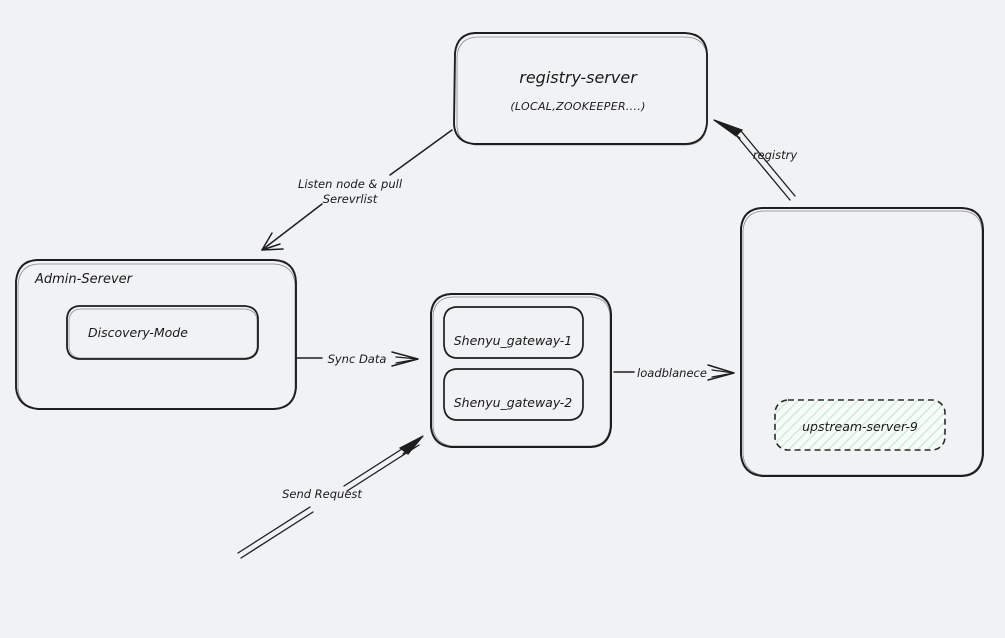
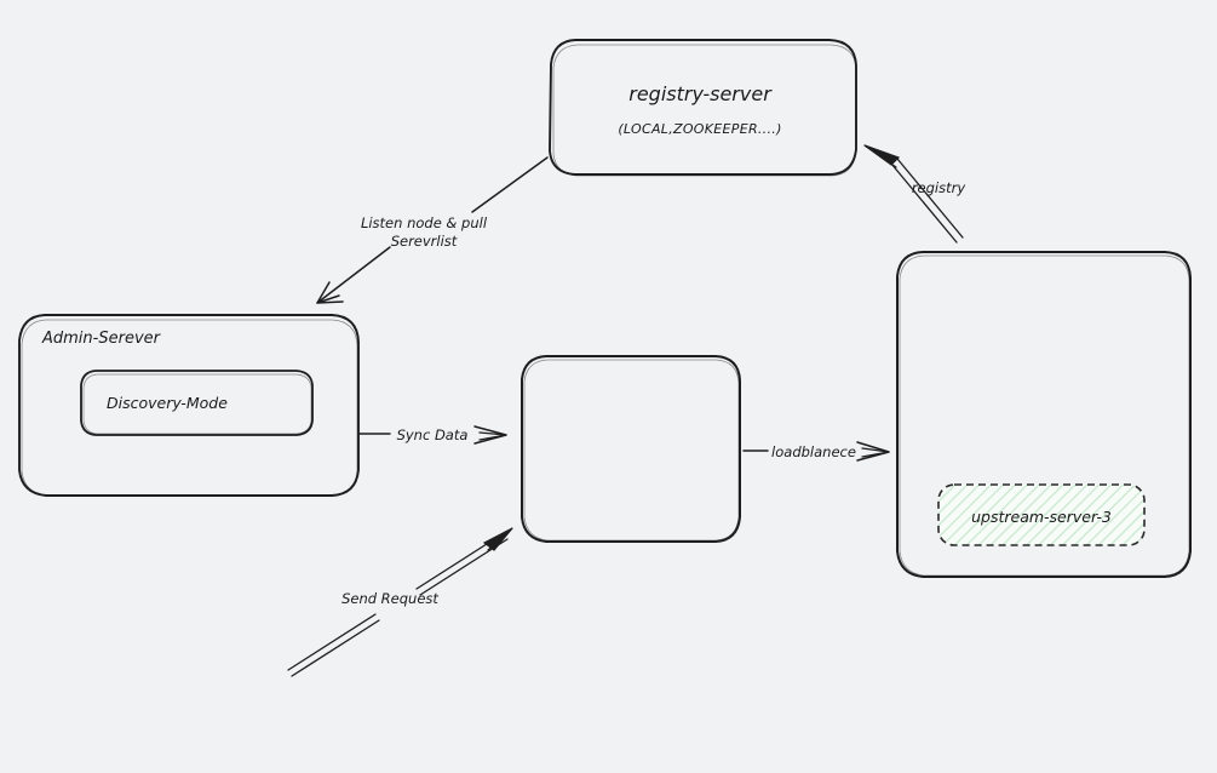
  registry-server
  (LOCAL,ZOOKEEPER....)
  Admin-Serever
  Discovery-Mode
- Shenyu_gateway-1
- Shenyu_gateway-2
- upstream-server-9
+ upstream-server-3
  Listen node & pull
  Serevrlist
  registry
  Sync Data
  loadblanece
  Send Request
